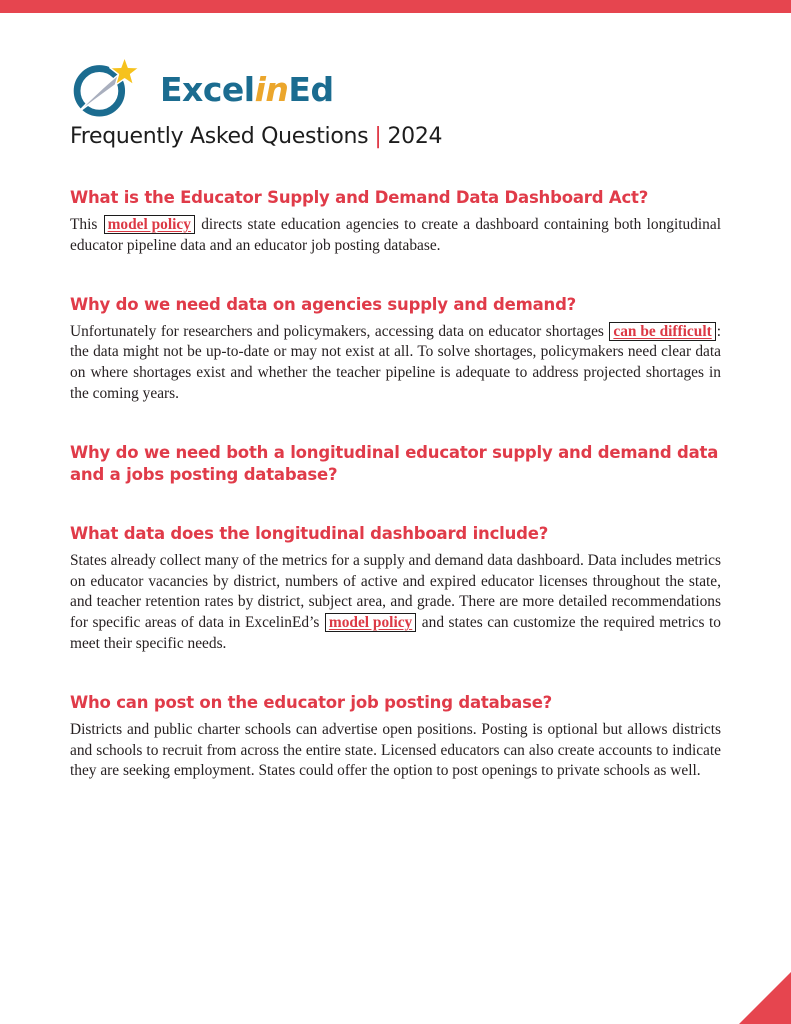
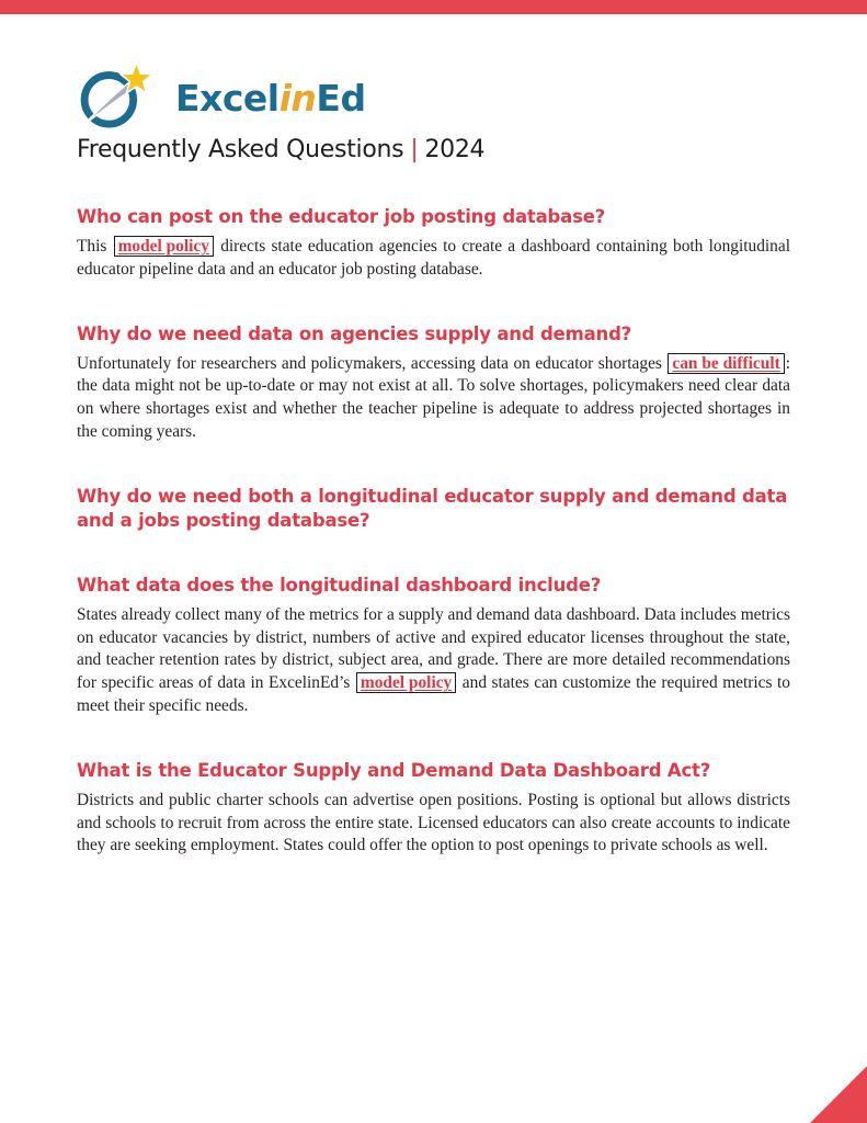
  ExcelinEd
  Frequently Asked Questions | 2024
- What is the Educator Supply and Demand Data Dashboard Act?
+ Who can post on the educator job posting database?
  This model policy directs state education agencies to create a dashboard containing both longitudinal educator pipeline data and an educator job posting database.
  Why do we need data on agencies supply and demand?
  Unfortunately for researchers and policymakers, accessing data on educator shortages can be difficult : the data might not be up-to-date or may not exist at all. To solve shortages, policymakers need clear data on where shortages exist and whether the teacher pipeline is adequate to address projected shortages in the coming years.
  Why do we need both a longitudinal educator supply and demand data and a jobs posting database?
  What data does the longitudinal dashboard include?
  States already collect many of the metrics for a supply and demand data dashboard. Data includes metrics on educator vacancies by district, numbers of active and expired educator licenses throughout the state, and teacher retention rates by district, subject area, and grade. There are more detailed recommendations for specific areas of data in ExcelinEd’s model policy and states can customize the required metrics to meet their specific needs.
- Who can post on the educator job posting database?
+ What is the Educator Supply and Demand Data Dashboard Act?
  Districts and public charter schools can advertise open positions. Posting is optional but allows districts and schools to recruit from across the entire state. Licensed educators can also create accounts to indicate they are seeking employment. States could offer the option to post openings to private schools as well.
